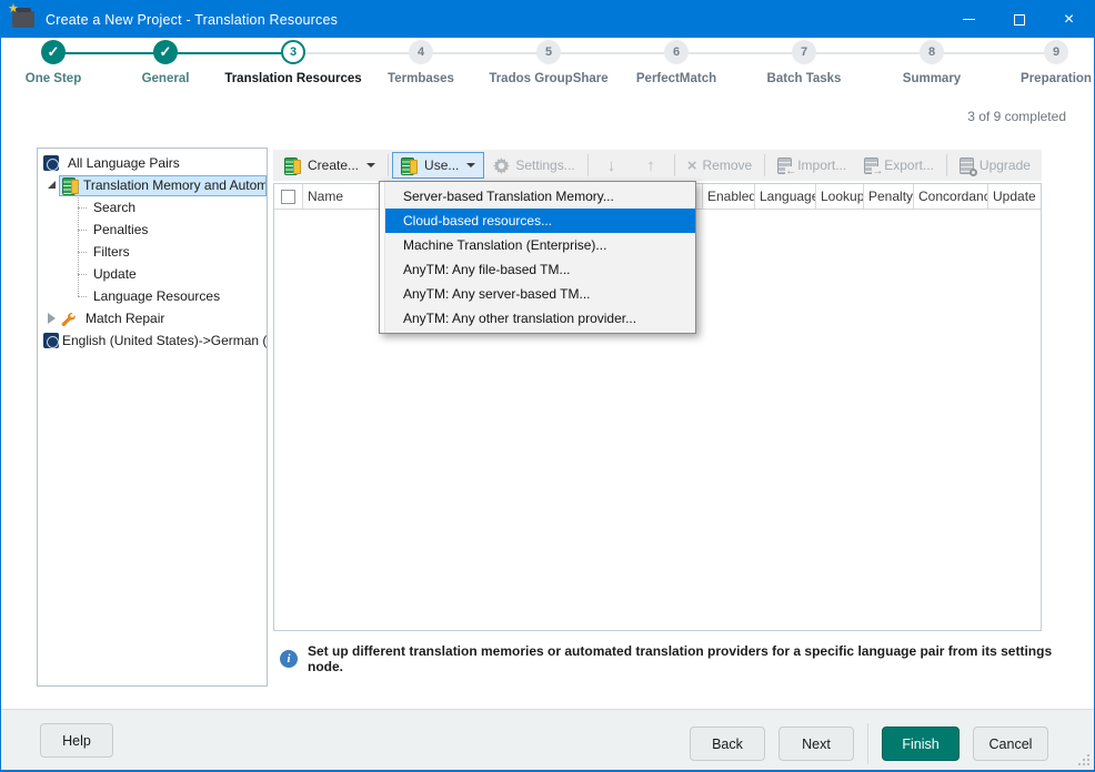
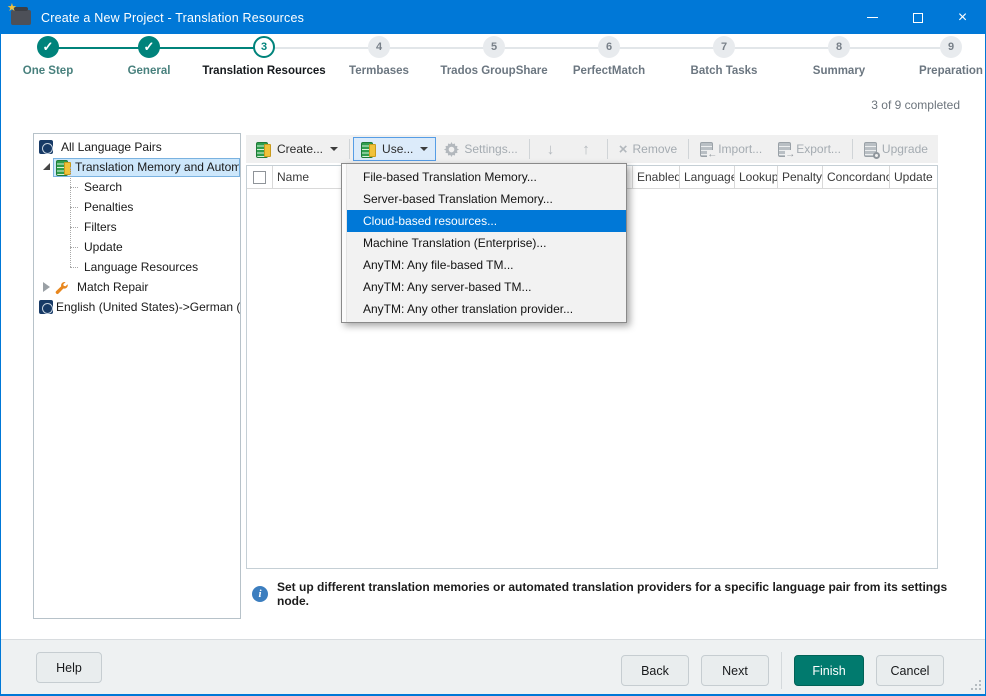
  ★
  Create a New Project - Translation Resources
  ×
  ✓
  One Step
  ✓
  General
  3
  Translation Resources
  4
  Termbases
  5
  Trados GroupShare
  6
  PerfectMatch
  7
  Batch Tasks
  8
  Summary
  9
  Preparation
  3 of 9 completed
  All Language Pairs
  Translation Memory and Autom
  Search
  Penalties
  Filters
  Update
  Language Resources
  Match Repair
  English (United States)->German (
  Create...
  Use...
  Settings...
  ↓
  ↑
  ×
  Remove
  ←
  Import...
  →
  Export...
  Upgrade
  Name
  Enabled
  Languag
  Lookup
  Penalty
  Concordanc
  Update
  i
  Set up different translation memories or automated translation providers for a specific language pair from its settings node.
+ File-based Translation Memory...
  Server-based Translation Memory...
  Cloud-based resources...
  Machine Translation (Enterprise)...
  AnyTM: Any file-based TM...
  AnyTM: Any server-based TM...
  AnyTM: Any other translation provider...
  Help
  Back
  Next
  Finish
  Cancel
